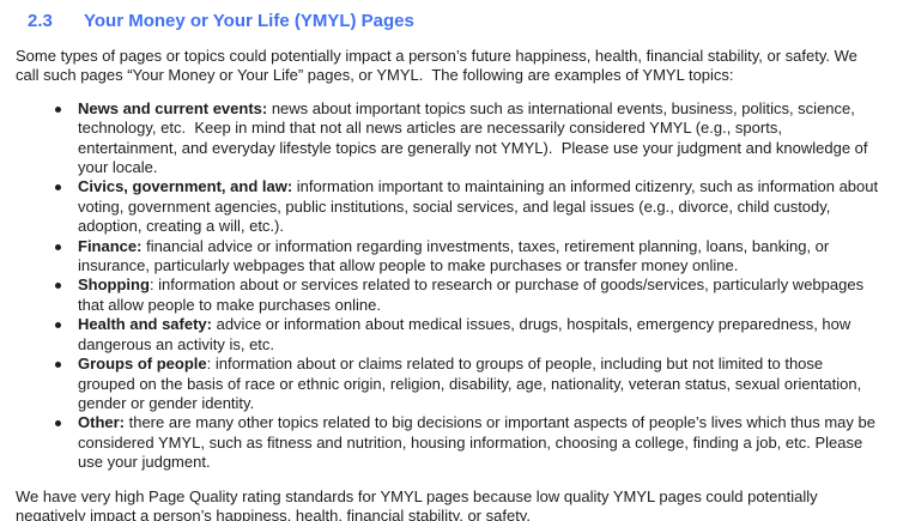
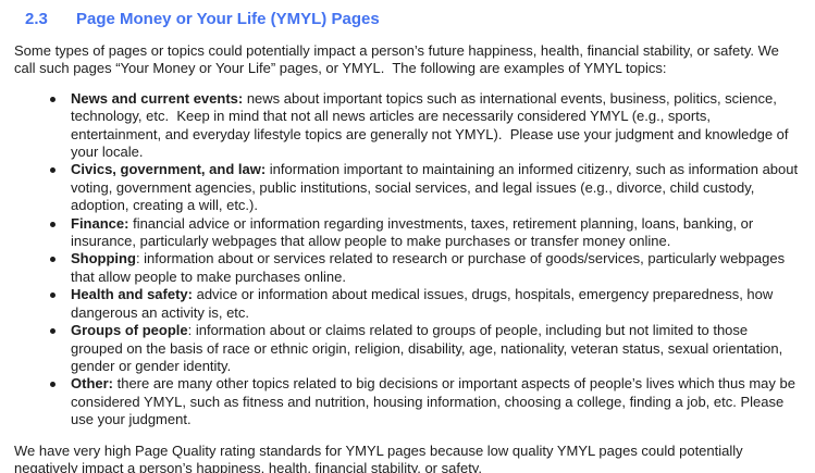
  2.3
- Your Money or Your Life (YMYL) Pages
+ Page Money or Your Life (YMYL) Pages
  Some types of pages or topics could potentially impact a person’s future happiness, health, financial stability, or safety. We call such pages “Your Money or Your Life” pages, or YMYL. The following are examples of YMYL topics:
  News and current events: news about important topics such as international events, business, politics, science, technology, etc. Keep in mind that not all news articles are necessarily considered YMYL (e.g., sports, entertainment, and everyday lifestyle topics are generally not YMYL). Please use your judgment and knowledge of your locale.
  Civics, government, and law: information important to maintaining an informed citizenry, such as information about voting, government agencies, public institutions, social services, and legal issues (e.g., divorce, child custody, adoption, creating a will, etc.).
  Finance: financial advice or information regarding investments, taxes, retirement planning, loans, banking, or insurance, particularly webpages that allow people to make purchases or transfer money online.
  Shopping: information about or services related to research or purchase of goods/services, particularly webpages that allow people to make purchases online.
  Health and safety: advice or information about medical issues, drugs, hospitals, emergency preparedness, how dangerous an activity is, etc.
  Groups of people: information about or claims related to groups of people, including but not limited to those grouped on the basis of race or ethnic origin, religion, disability, age, nationality, veteran status, sexual orientation, gender or gender identity.
  Other: there are many other topics related to big decisions or important aspects of people’s lives which thus may be considered YMYL, such as fitness and nutrition, housing information, choosing a college, finding a job, etc. Please use your judgment.
  We have very high Page Quality rating standards for YMYL pages because low quality YMYL pages could potentially negatively impact a person’s happiness, health, financial stability, or safety.
